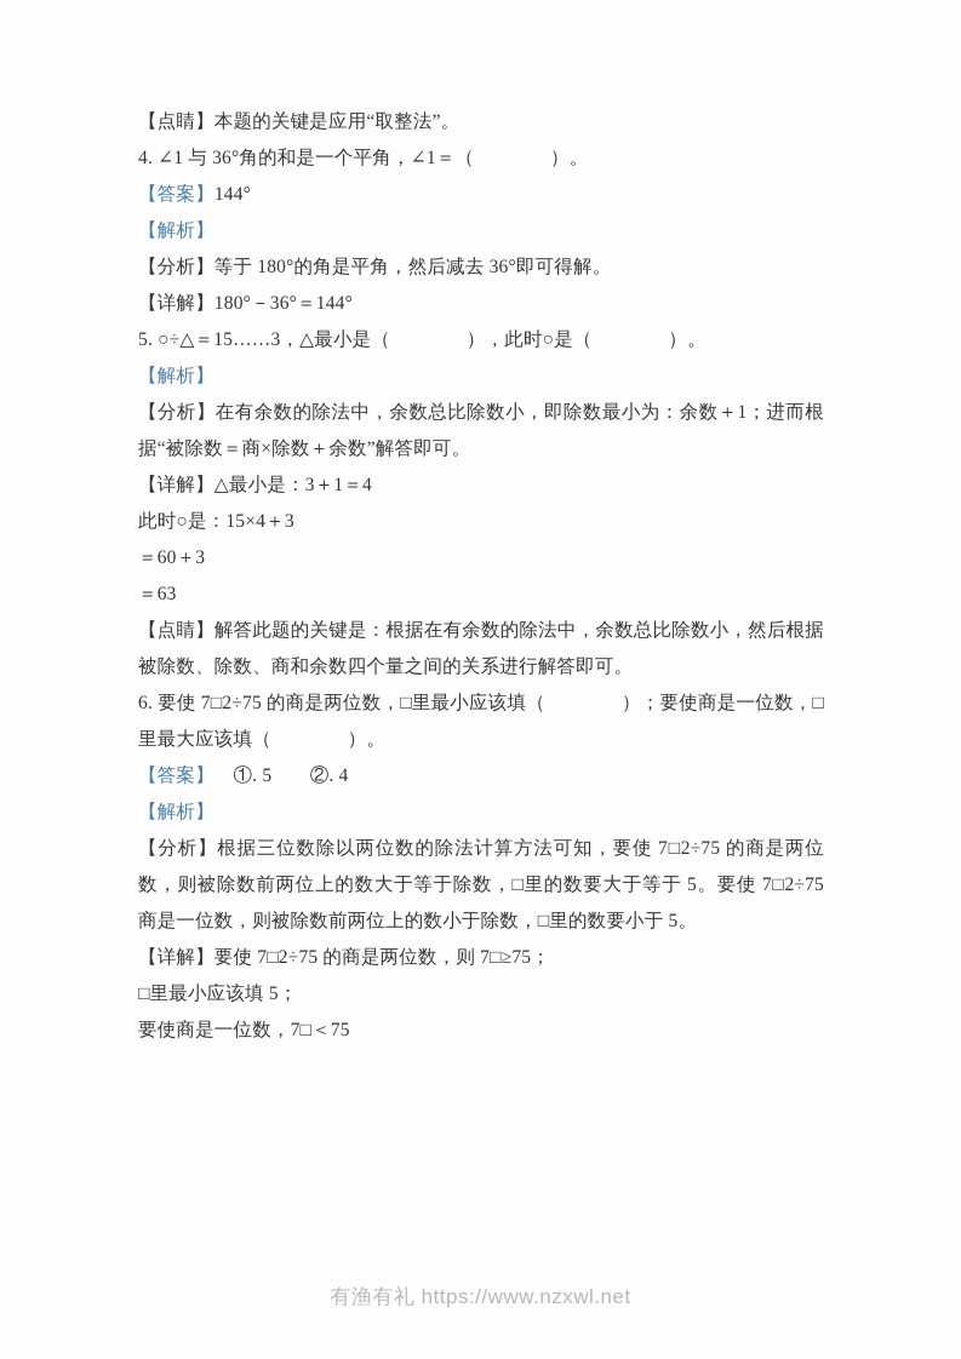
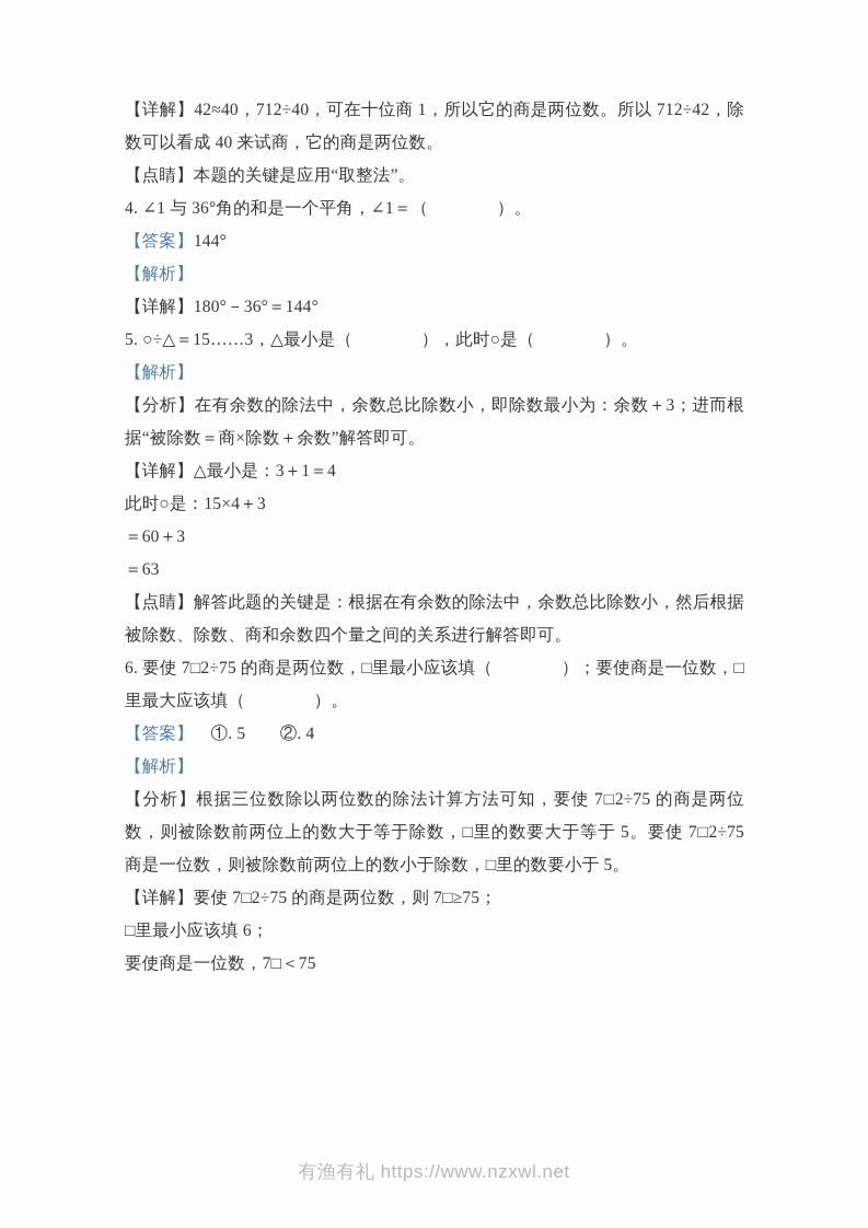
+ 【详解】42≈40，712÷40，可在十位商 1，所以它的商是两位数。所以 712÷42，除数可以看成 40 来试商，它的商是两位数。
  【点睛】本题的关键是应用“取整法”。
  4. ∠1 与 36°角的和是一个平角，∠1＝（ ）。
  【答案】144°
  【解析】
- 【分析】等于 180°的角是平角，然后减去 36°即可得解。
  【详解】180°－36°＝144°
  5. ○÷△＝15……3，△最小是（ ），此时○是（ ）。
  【解析】
- 【分析】在有余数的除法中，余数总比除数小，即除数最小为：余数＋1；进而根据“被除数＝商×除数＋余数”解答即可。
+ 【分析】在有余数的除法中，余数总比除数小，即除数最小为：余数＋3；进而根据“被除数＝商×除数＋余数”解答即可。
  【详解】△最小是：3＋1＝4
  此时○是：15×4＋3
  ＝60＋3
  ＝63
  【点睛】解答此题的关键是：根据在有余数的除法中，余数总比除数小，然后根据被除数、除数、商和余数四个量之间的关系进行解答即可。
  6. 要使 7□2÷75 的商是两位数，□里最小应该填（ ）；要使商是一位数，□里最大应该填（ ）。
  【答案】 ①. 5 ②. 4
  【解析】
  【分析】根据三位数除以两位数的除法计算方法可知，要使 7□2÷75 的商是两位数，则被除数前两位上的数大于等于除数，□里的数要大于等于 5。要使 7□2÷75 商是一位数，则被除数前两位上的数小于除数，□里的数要小于 5。
  【详解】要使 7□2÷75 的商是两位数，则 7□≥75；
- □里最小应该填 5；
+ □里最小应该填 6；
  要使商是一位数，7□＜75
  有渔有礼 https://www.nzxwl.net
